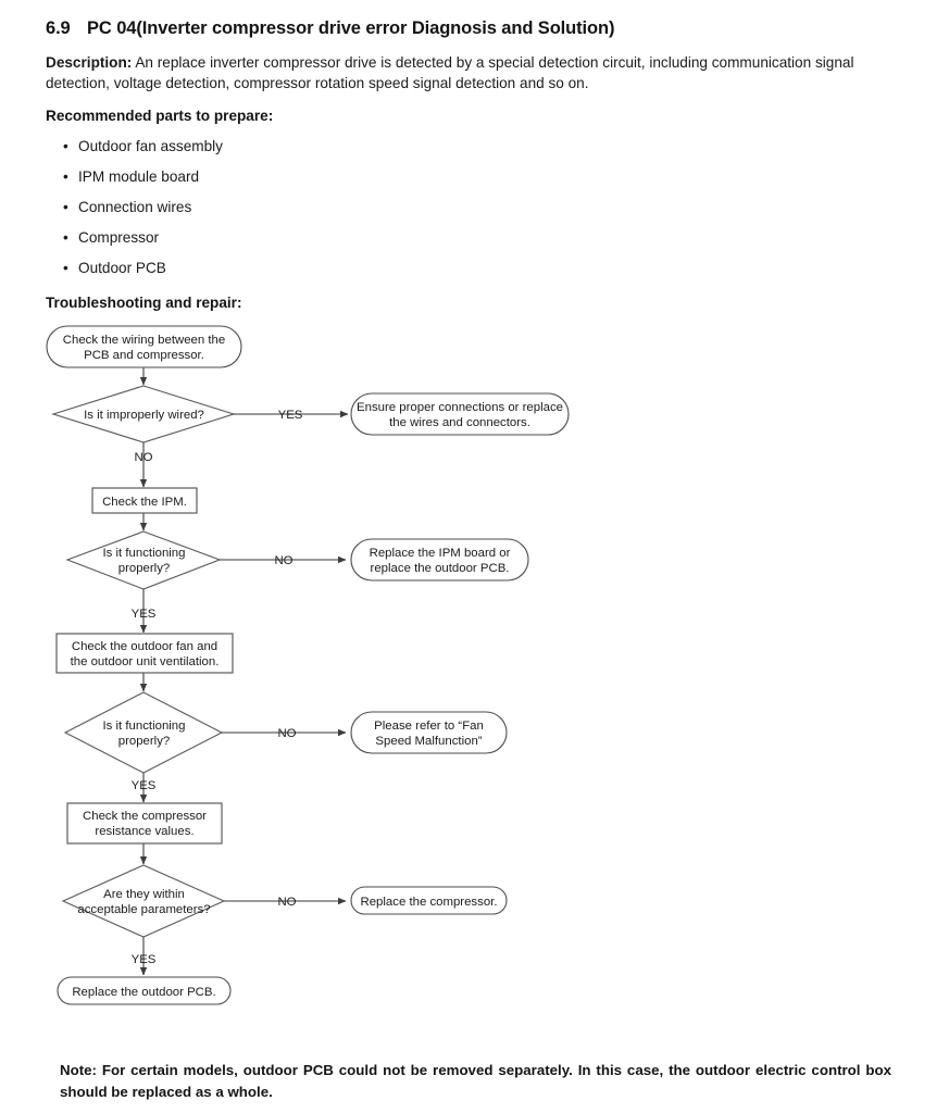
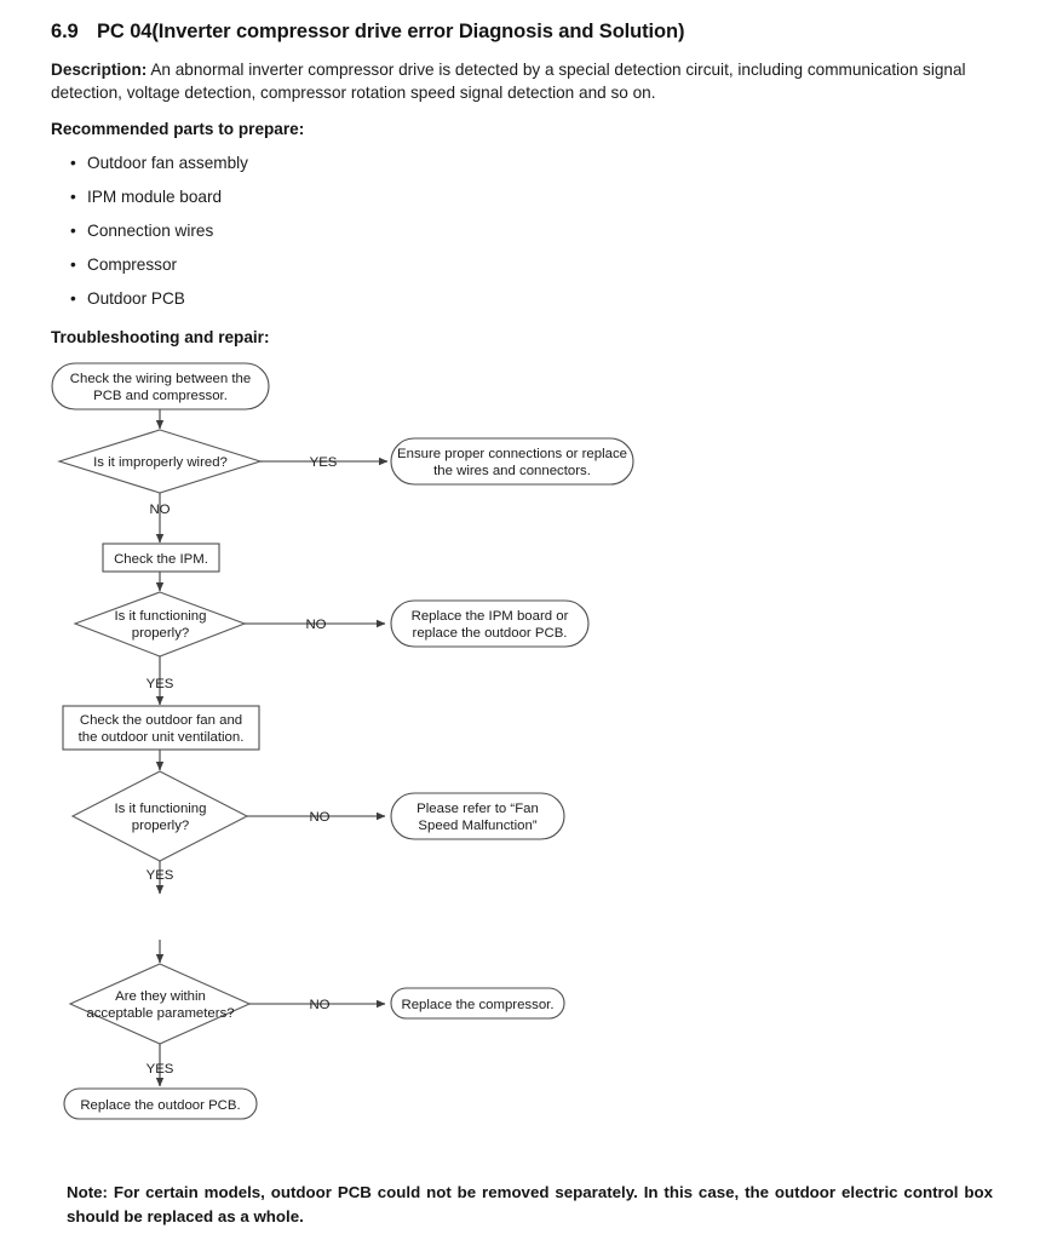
  6.9 PC 04(Inverter compressor drive error Diagnosis and Solution)
- Description: An replace inverter compressor drive is detected by a special detection circuit, including communication signal detection, voltage detection, compressor rotation speed signal detection and so on.
+ Description: An abnormal inverter compressor drive is detected by a special detection circuit, including communication signal detection, voltage detection, compressor rotation speed signal detection and so on.
  Recommended parts to prepare:
  Outdoor fan assembly
  IPM module board
  Connection wires
  Compressor
  Outdoor PCB
  Troubleshooting and repair:
  Check the wiring between the
  PCB and compressor.
  Is it improperly wired?
  YES
  NO
  Ensure proper connections or replace
  the wires and connectors.
  Check the IPM.
  Is it functioning
  properly?
  NO
  YES
  Replace the IPM board or
  replace the outdoor PCB.
  Check the outdoor fan and
  the outdoor unit ventilation.
  Is it functioning
  properly?
  NO
  YES
  Please refer to “Fan
  Speed Malfunction”
- Check the compressor
- resistance values.
  Are they within
  acceptable parameters?
  NO
  YES
  Replace the compressor.
  Replace the outdoor PCB.
  Note: For certain models, outdoor PCB could not be removed separately. In this case, the outdoor electric control box should be replaced as a whole.
